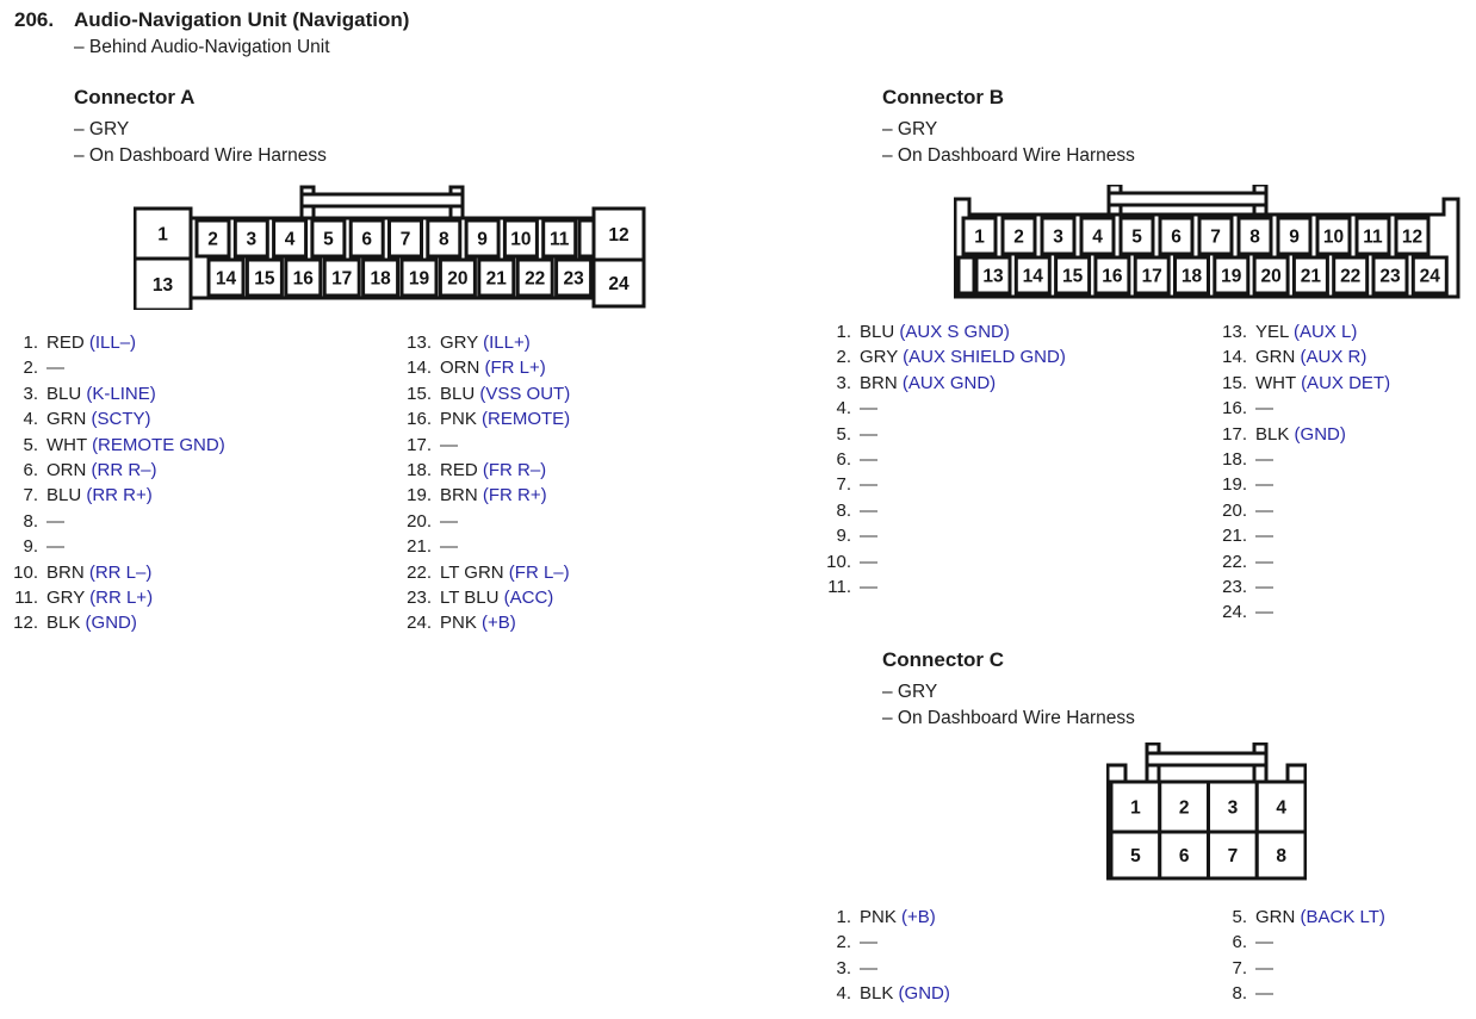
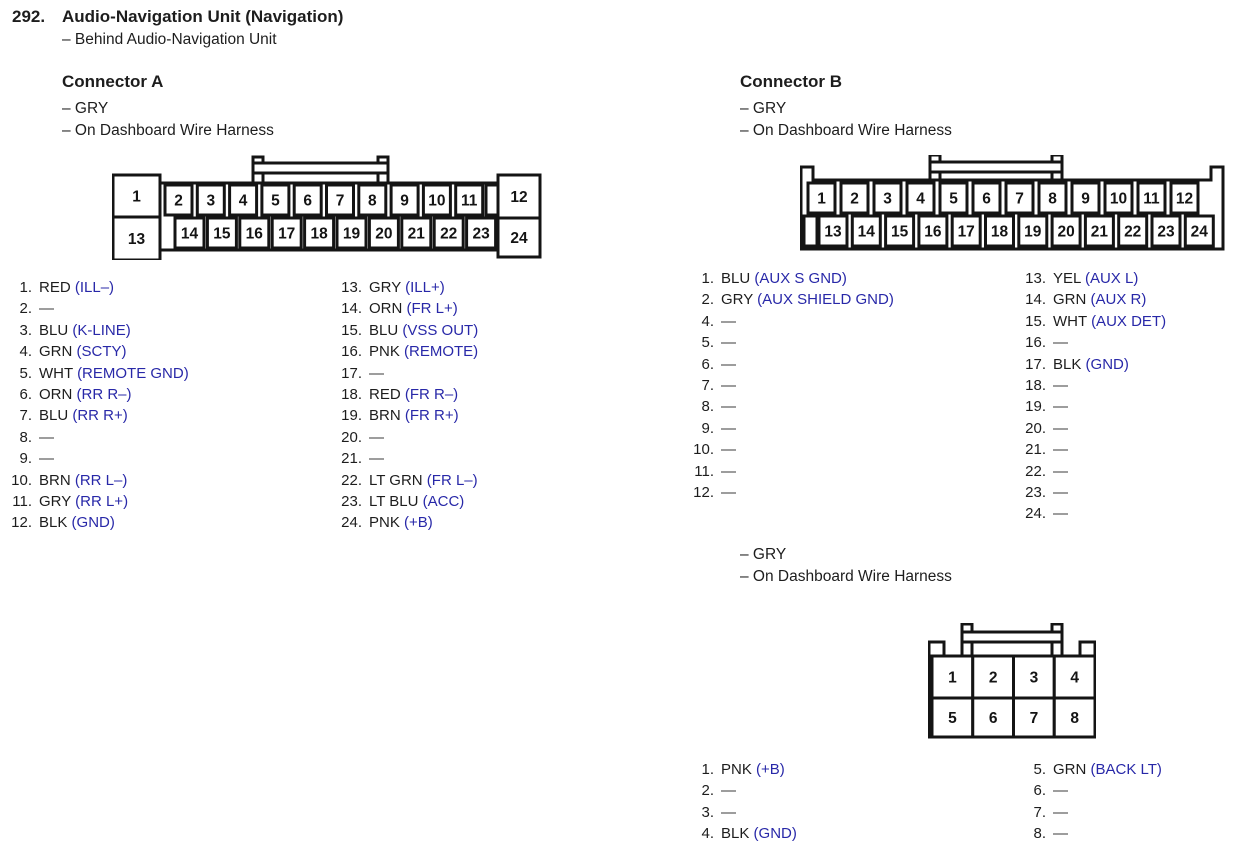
- 206.
+ 292.
  Audio-Navigation Unit (Navigation)
  – Behind Audio-Navigation Unit
  Connector A
  – GRY
  – On Dashboard Wire Harness
  1
  13
  12
  24
  2
  3
  4
  5
  6
  7
  8
  9
  10
  11
  14
  15
  16
  17
  18
  19
  20
  21
  22
  23
  1. RED (ILL–)
  2. —
  3. BLU (K-LINE)
  4. GRN (SCTY)
  5. WHT (REMOTE GND)
  6. ORN (RR R–)
  7. BLU (RR R+)
  8. —
  9. —
  10. BRN (RR L–)
  11. GRY (RR L+)
  12. BLK (GND)
  13. GRY (ILL+)
  14. ORN (FR L+)
  15. BLU (VSS OUT)
  16. PNK (REMOTE)
  17. —
  18. RED (FR R–)
  19. BRN (FR R+)
  20. —
  21. —
  22. LT GRN (FR L–)
  23. LT BLU (ACC)
  24. PNK (+B)
  Connector B
  – GRY
  – On Dashboard Wire Harness
  1
  2
  3
  4
  5
  6
  7
  8
  9
  10
  11
  12
  13
  14
  15
  16
  17
  18
  19
  20
  21
  22
  23
  24
  1. BLU (AUX S GND)
  2. GRY (AUX SHIELD GND)
- 3. BRN (AUX GND)
  4. —
  5. —
  6. —
  7. —
  8. —
  9. —
  10. —
  11. —
+ 12. —
  13. YEL (AUX L)
  14. GRN (AUX R)
  15. WHT (AUX DET)
  16. —
  17. BLK (GND)
  18. —
  19. —
  20. —
  21. —
  22. —
  23. —
  24. —
- Connector C
  – GRY
  – On Dashboard Wire Harness
  1
  2
  3
  4
  5
  6
  7
  8
  1. PNK (+B)
  2. —
  3. —
  4. BLK (GND)
  5. GRN (BACK LT)
  6. —
  7. —
  8. —
